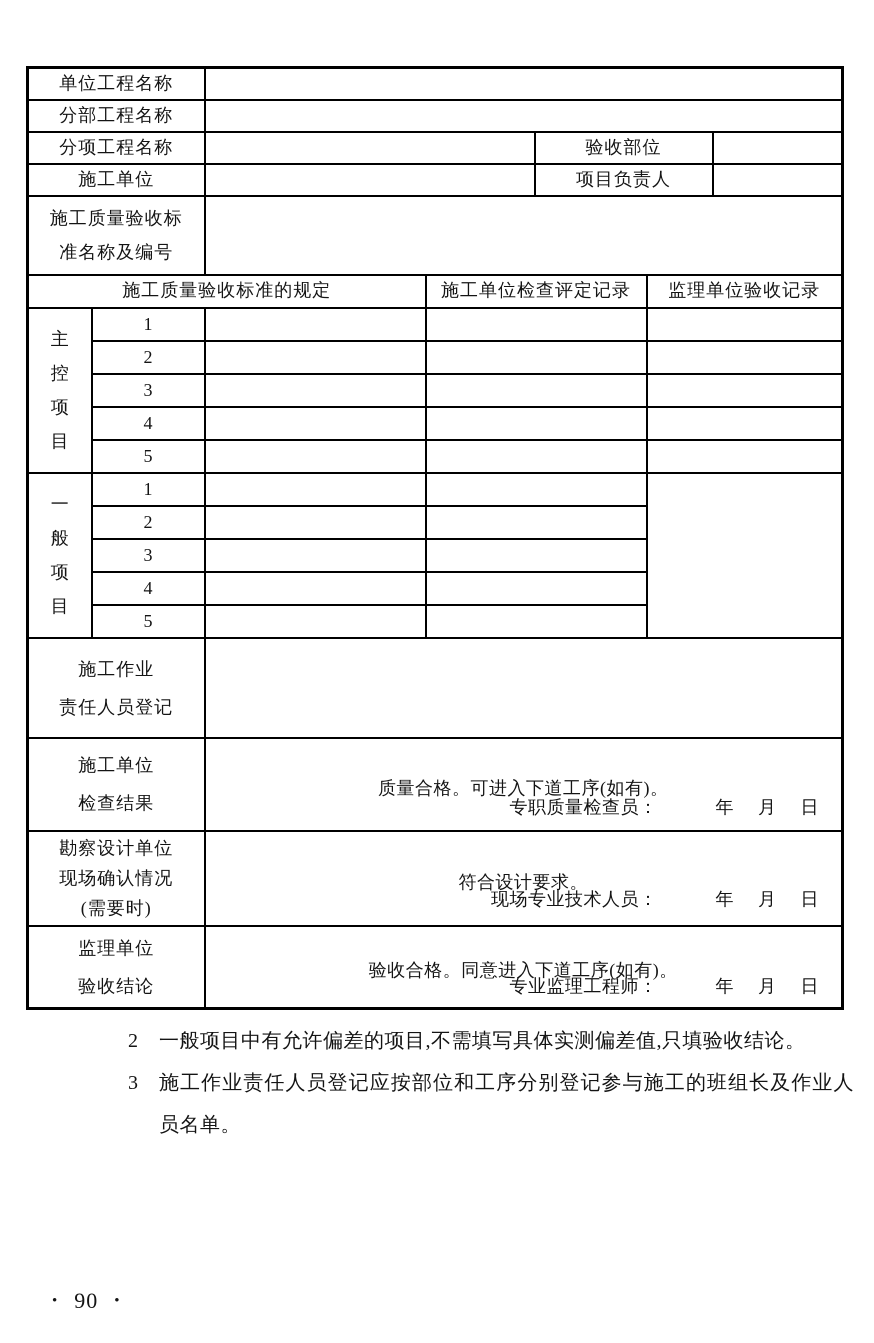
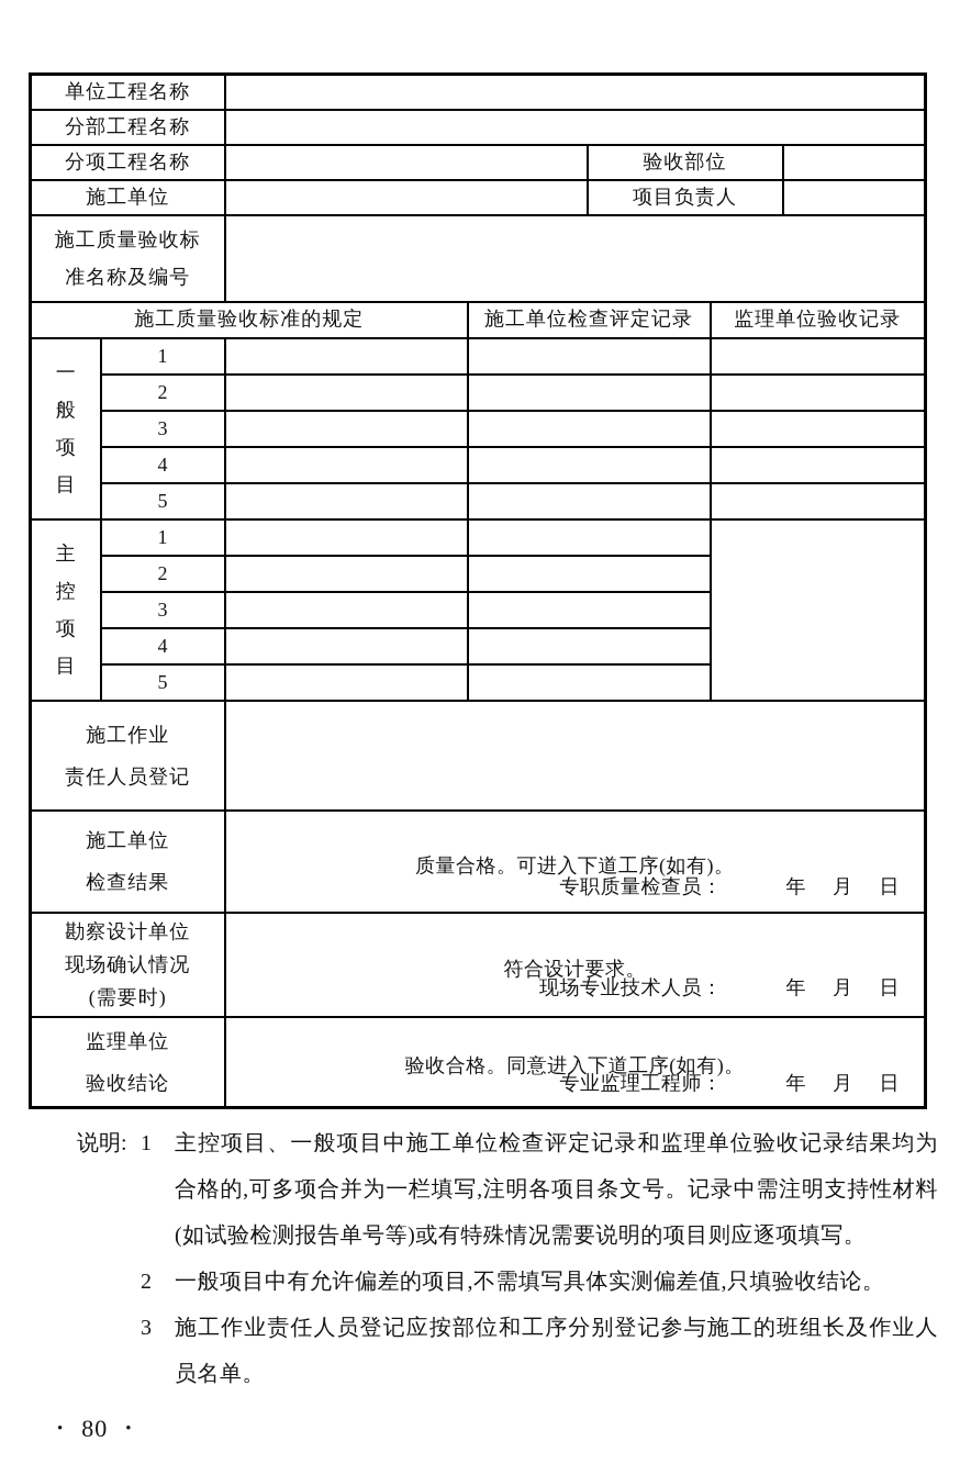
  单位工程名称
  分部工程名称
  分项工程名称		验收部位
  施工单位		项目负责人
  施工质量验收标 准名称及编号
  施工质量验收标准的规定	施工单位检查评定记录	监理单位验收记录
- 主控项目	1
+ 一般项目	1
  2
  3
  4
  5
- 一般项目	1
+ 主控项目	1
  2
  3
  4
  5
  施工作业 责任人员登记
  施工单位 检查结果	质量合格。可进入下道工序(如有)。 专职质量检查员： 年 月 日
  勘察设计单位 现场确认情况 (需要时)	符合设计要求。 现场专业技术人员： 年 月 日
  监理单位 验收结论	验收合格。同意进入下道工序(如有)。 专业监理工程师： 年 月 日
+ 说明:
+ 1
+ 主控项目、一般项目中施工单位检查评定记录和监理单位验收记录结果均为合格的,可多项合并为一栏填写,注明各项目条文号。记录中需注明支持性材料(如试验检测报告单号等)或有特殊情况需要说明的项目则应逐项填写。
  2
  一般项目中有允许偏差的项目,不需填写具体实测偏差值,只填验收结论。
  3
  施工作业责任人员登记应按部位和工序分别登记参与施工的班组长及作业人员名单。
  •
- 90
+ 80
  •
